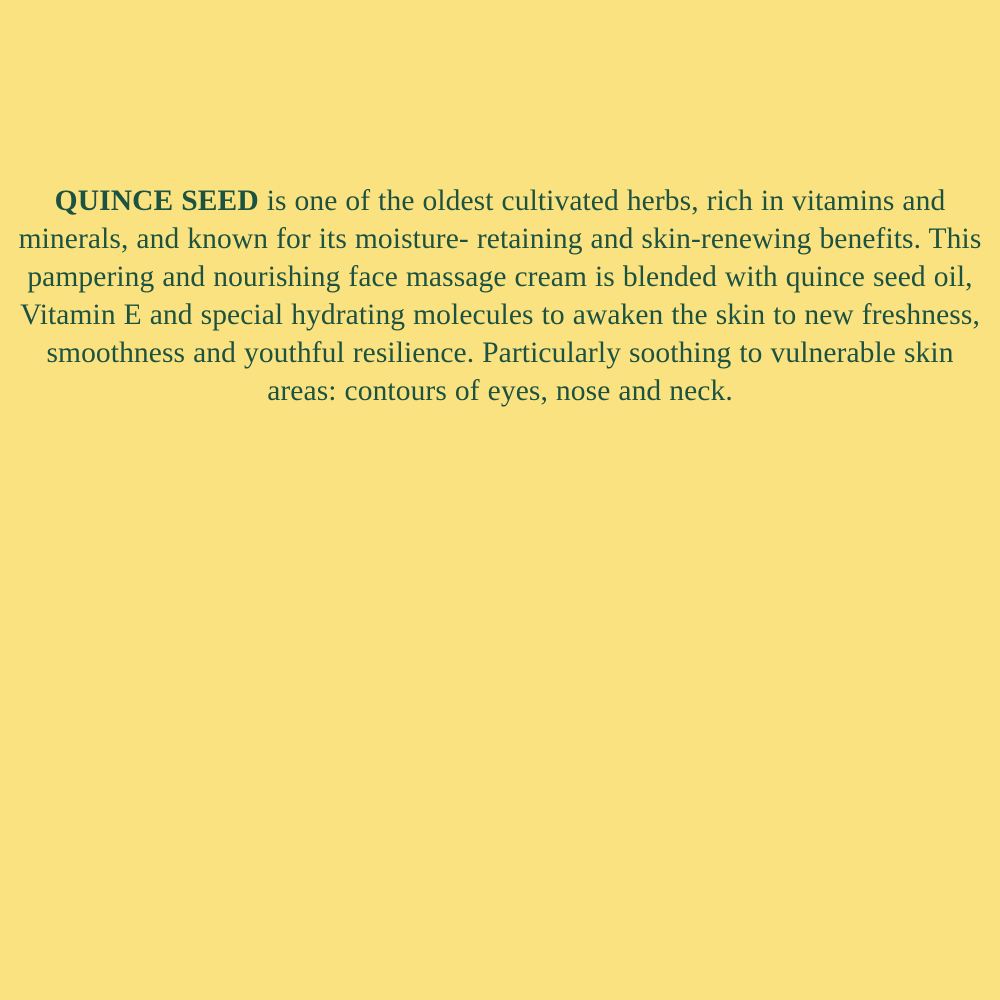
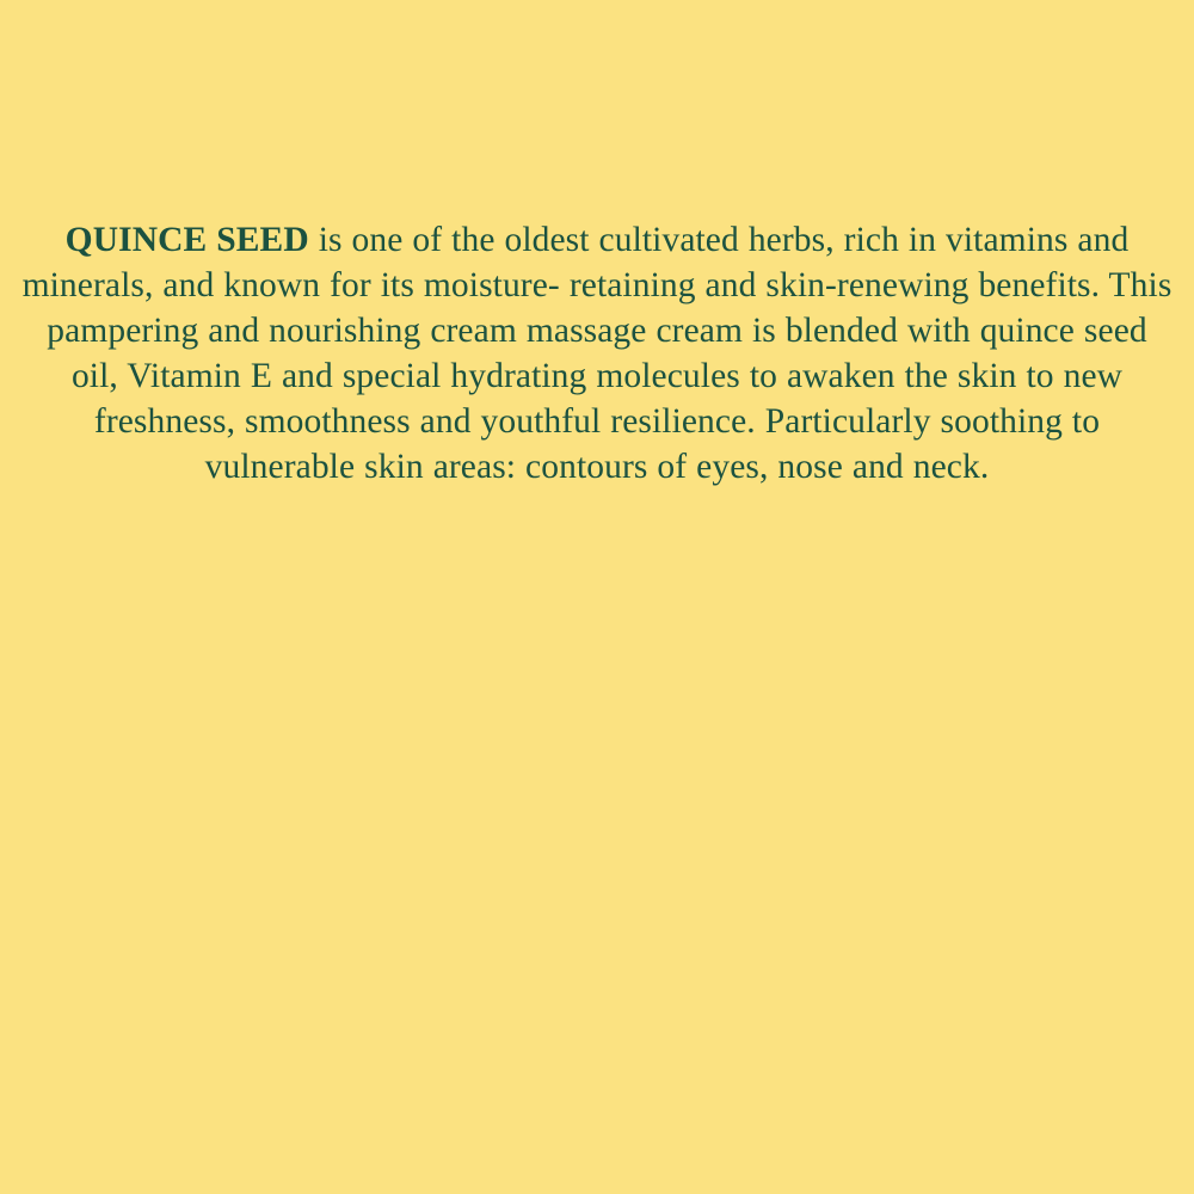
- QUINCE SEED is one of the oldest cultivated herbs, rich in vitamins and minerals, and known for its moisture- retaining and skin-renewing benefits. This pampering and nourishing face massage cream is blended with quince seed oil, Vitamin E and special hydrating molecules to awaken the skin to new freshness, smoothness and youthful resilience. Particularly soothing to vulnerable skin areas: contours of eyes, nose and neck.
+ QUINCE SEED is one of the oldest cultivated herbs, rich in vitamins and minerals, and known for its moisture- retaining and skin-renewing benefits. This pampering and nourishing cream massage cream is blended with quince seed oil, Vitamin E and special hydrating molecules to awaken the skin to new freshness, smoothness and youthful resilience. Particularly soothing to vulnerable skin areas: contours of eyes, nose and neck.
